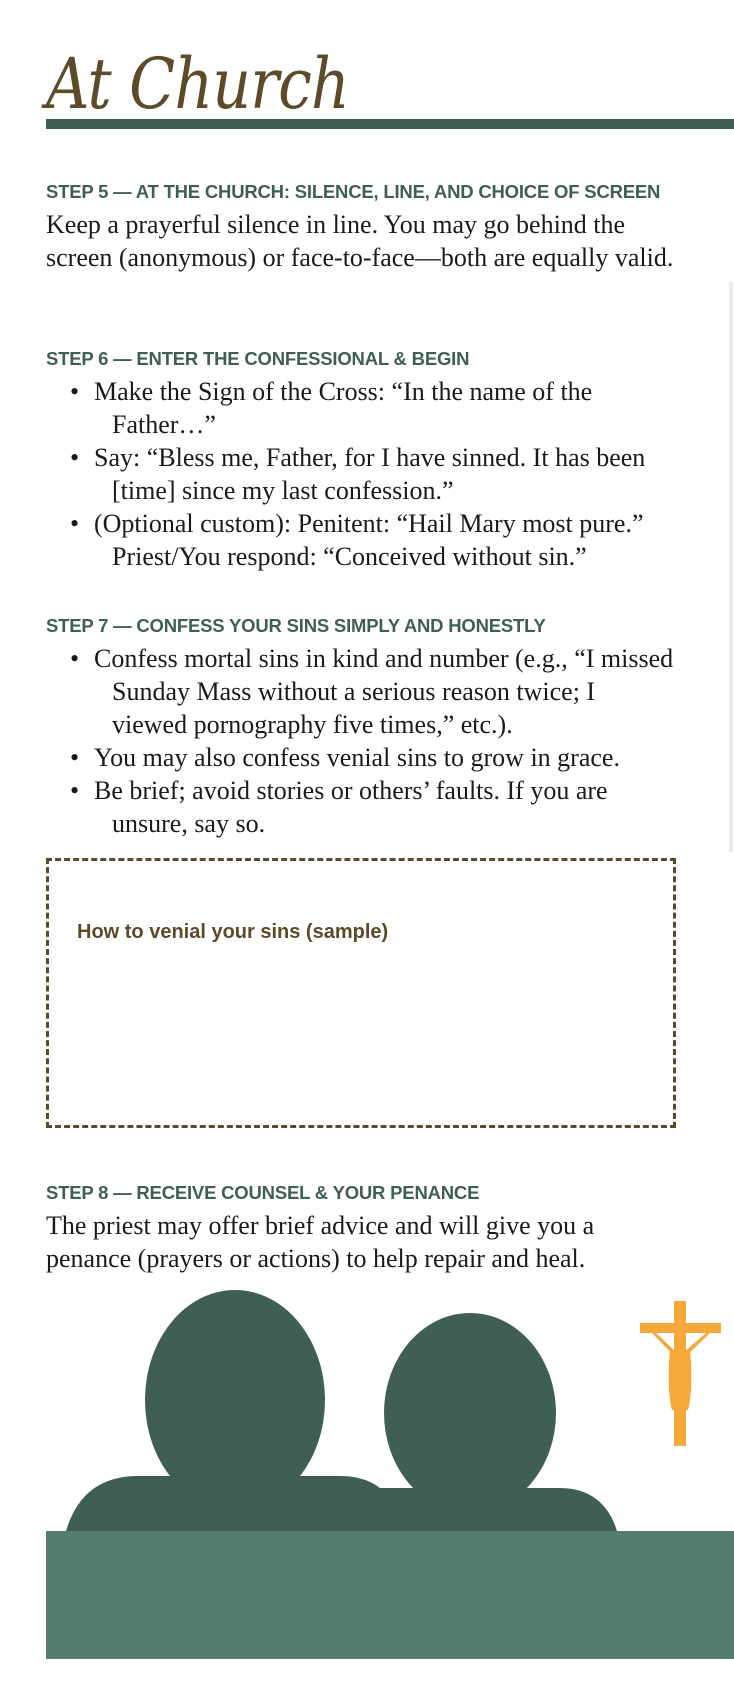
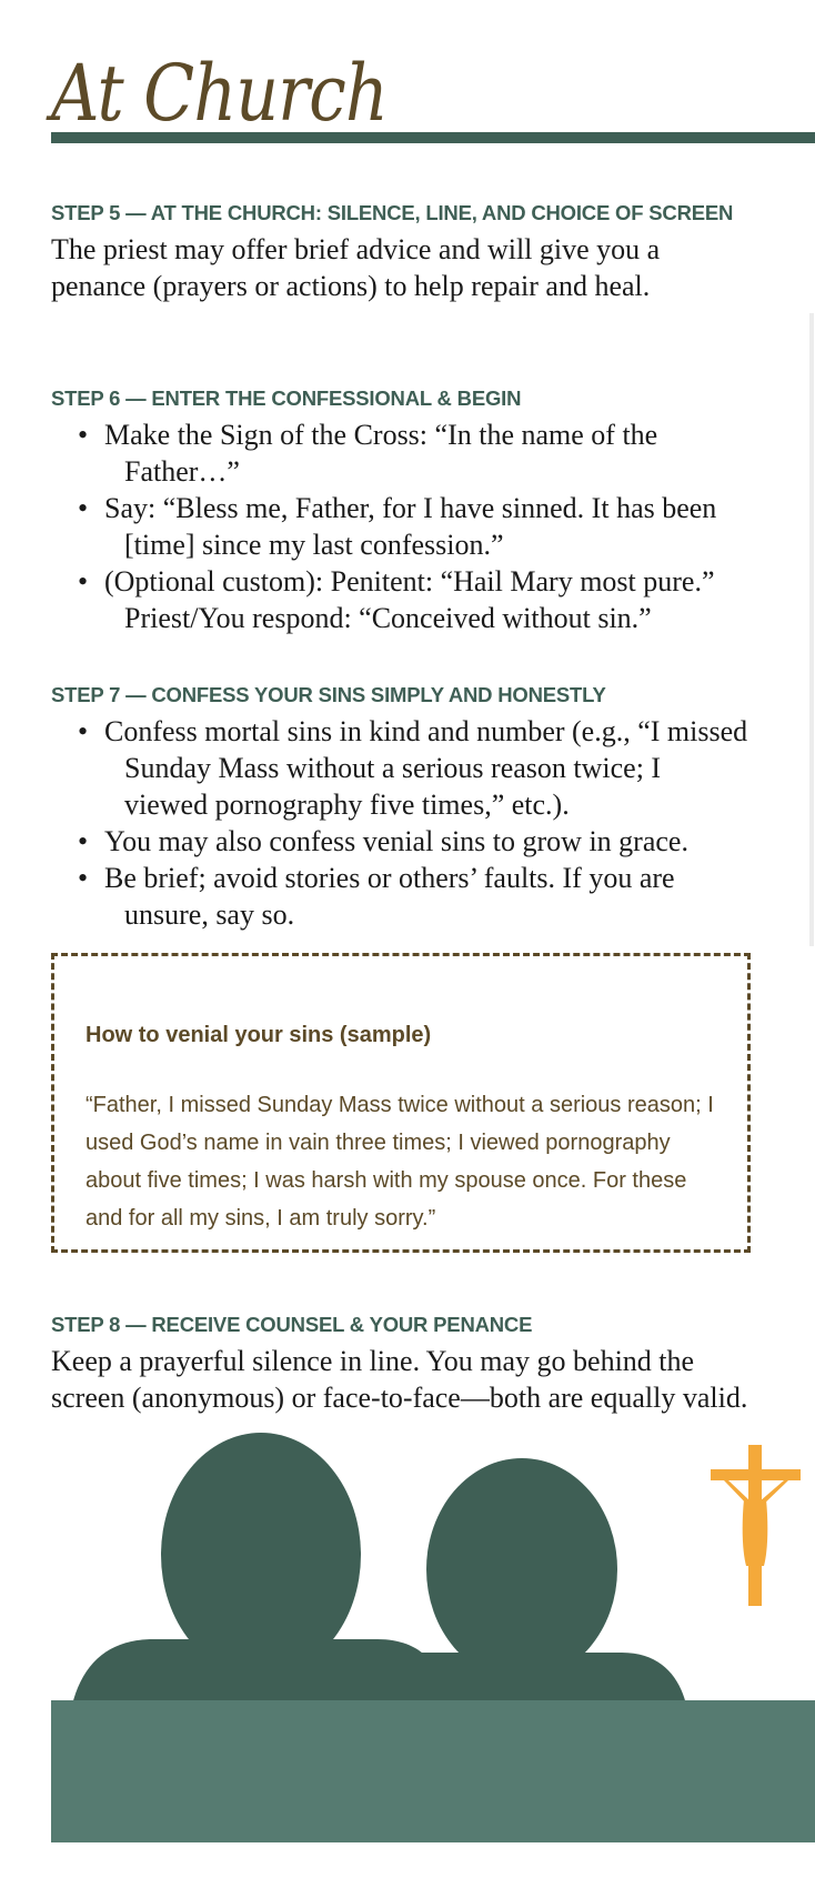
  At Church
  STEP 5 — AT THE CHURCH: SILENCE, LINE, AND CHOICE OF SCREEN
- Keep a prayerful silence in line. You may go behind the screen (anonymous) or face-to-face—both are equally valid.
+ The priest may offer brief advice and will give you a penance (prayers or actions) to help repair and heal.
  STEP 6 — ENTER THE CONFESSIONAL & BEGIN
  • Make the Sign of the Cross: “In the name of the Father…”
  • Say: “Bless me, Father, for I have sinned. It has been [time] since my last confession.”
  • (Optional custom): Penitent: “Hail Mary most pure.” Priest/You respond: “Conceived without sin.”
  STEP 7 — CONFESS YOUR SINS SIMPLY AND HONESTLY
  • Confess mortal sins in kind and number (e.g., “I missed Sunday Mass without a serious reason twice; I viewed pornography five times,” etc.).
  • You may also confess venial sins to grow in grace.
  • Be brief; avoid stories or others’ faults. If you are unsure, say so.
  How to venial your sins (sample)
+ “Father, I missed Sunday Mass twice without a serious reason; I used God’s name in vain three times; I viewed pornography about five times; I was harsh with my spouse once. For these and for all my sins, I am truly sorry.”
  STEP 8 — RECEIVE COUNSEL & YOUR PENANCE
- The priest may offer brief advice and will give you a penance (prayers or actions) to help repair and heal.
+ Keep a prayerful silence in line. You may go behind the screen (anonymous) or face-to-face—both are equally valid.
